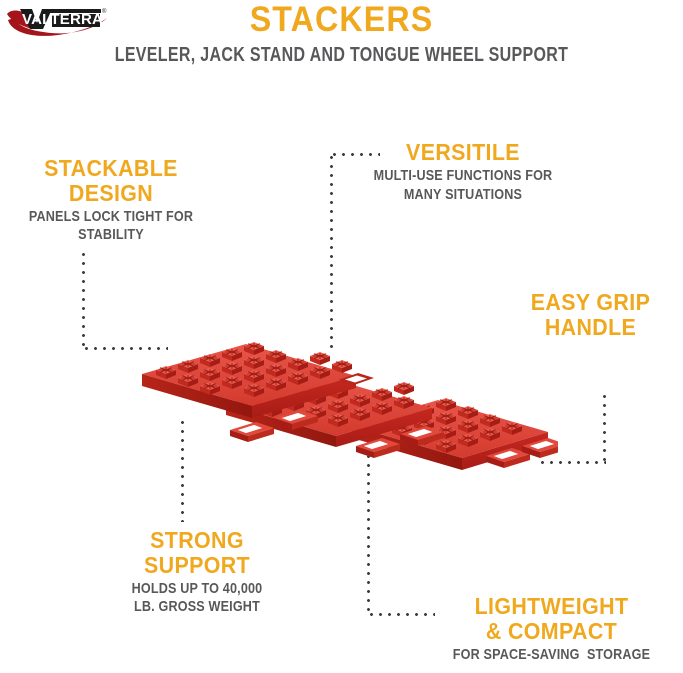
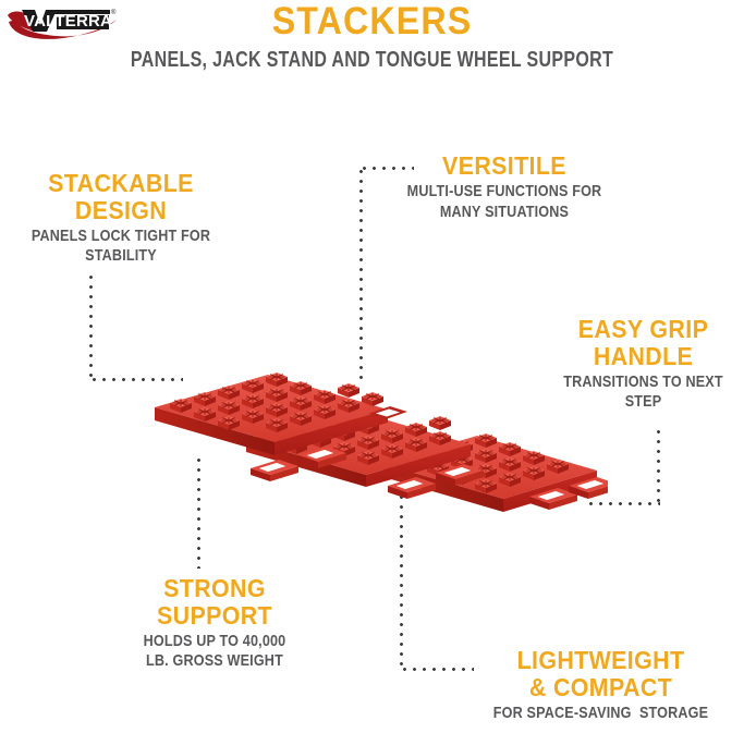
  VALTERRA
  STACKERS
- LEVELER, JACK STAND AND TONGUE WHEEL SUPPORT
+ PANELS, JACK STAND AND TONGUE WHEEL SUPPORT
  STACKABLE
  DESIGN
  PANELS LOCK TIGHT FOR
  STABILITY
  VERSITILE
  MULTI-USE FUNCTIONS FOR
  MANY SITUATIONS
  EASY GRIP
  HANDLE
+ TRANSITIONS TO NEXT
+ STEP
  STRONG
  SUPPORT
  HOLDS UP TO 40,000
  LB. GROSS WEIGHT
  LIGHTWEIGHT
  & COMPACT
  FOR SPACE-SAVING STORAGE
